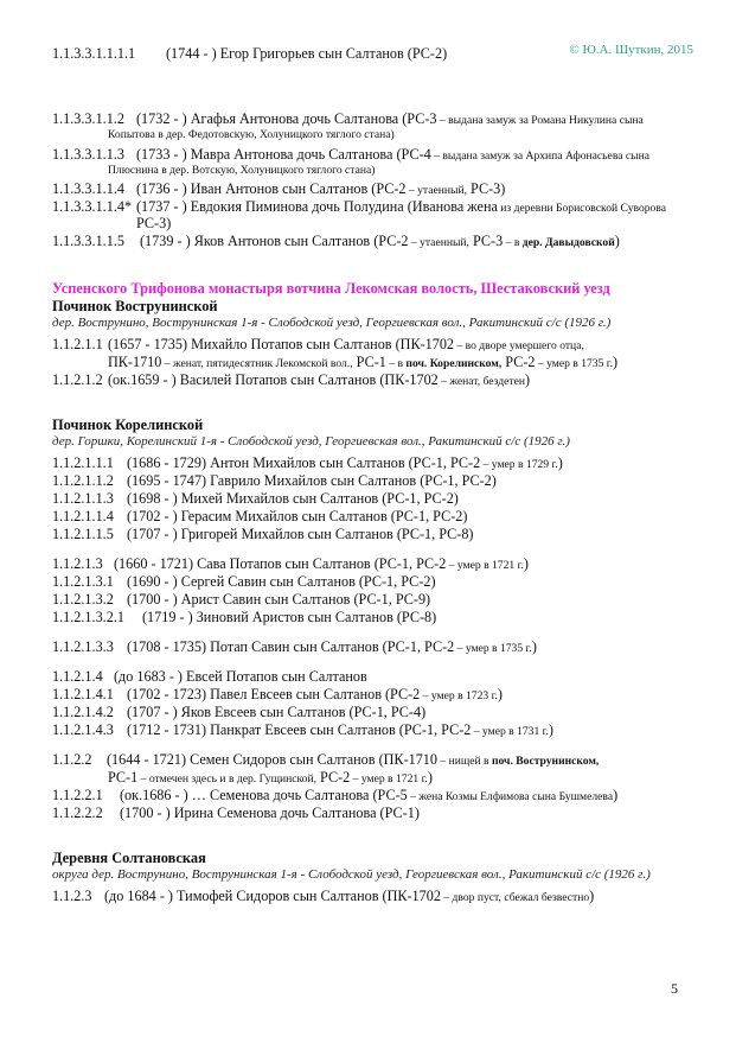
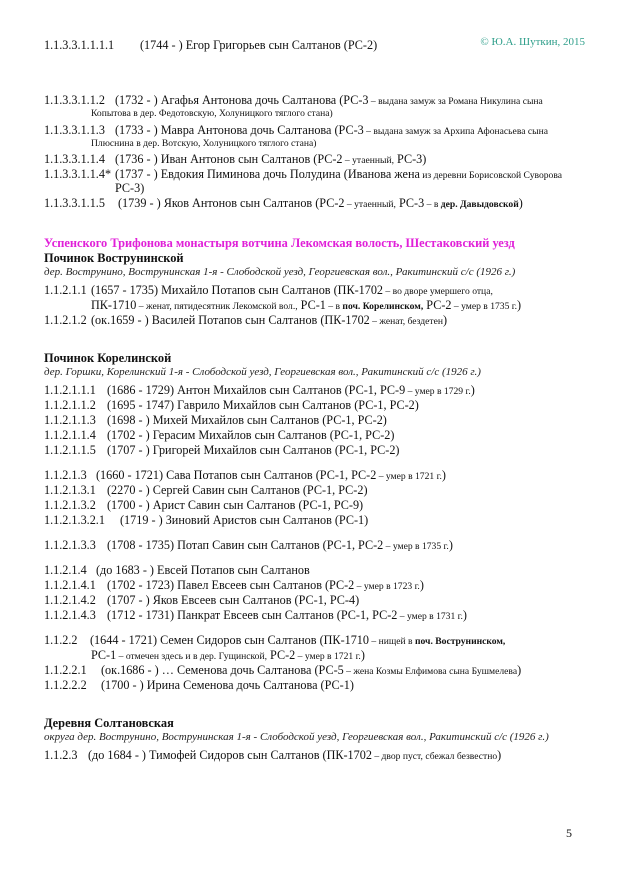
  © Ю.А. Шуткин, 2015
  1.1.3.3.1.1.1.1 (1744 - ) Егор Григорьев сын Салтанов (РС-2)
  1.1.3.3.1.1.2 (1732 - ) Агафья Антонова дочь Салтанова (РС-3 – выдана замуж за Романа Никулина сына
  Копытова в дер. Федотовскую, Холуницкого тяглого стана)
- 1.1.3.3.1.1.3 (1733 - ) Мавра Антонова дочь Салтанова (РС-4 – выдана замуж за Архипа Афонасьева сына
+ 1.1.3.3.1.1.3 (1733 - ) Мавра Антонова дочь Салтанова (РС-3 – выдана замуж за Архипа Афонасьева сына
  Плюснина в дер. Вотскую, Холуницкого тяглого стана)
  1.1.3.3.1.1.4 (1736 - ) Иван Антонов сын Салтанов (РС-2 – утаенный, РС-3)
  1.1.3.3.1.1.4* (1737 - ) Евдокия Пиминова дочь Полудина (Иванова жена из деревни Борисовской Суворова
  РС-3)
  1.1.3.3.1.1.5 (1739 - ) Яков Антонов сын Салтанов (РС-2 – утаенный, РС-3 – в дер. Давыдовской)
  Успенского Трифонова монастыря вотчина Лекомская волость, Шестаковский уезд
  Починок Вострунинской
  дер. Вострунино, Вострунинская 1-я - Слободской уезд, Георгиевская вол., Ракитинский с/с (1926 г.)
  1.1.2.1.1 (1657 - 1735) Михайло Потапов сын Салтанов (ПК-1702 – во дворе умершего отца,
  ПК-1710 – женат, пятидесятник Лекомской вол., РС-1 – в поч. Корелинском, РС-2 – умер в 1735 г.)
  1.1.2.1.2 (ок.1659 - ) Василей Потапов сын Салтанов (ПК-1702 – женат, бездетен)
  Починок Корелинской
  дер. Горшки, Корелинский 1-я - Слободской уезд, Георгиевская вол., Ракитинский с/с (1926 г.)
- 1.1.2.1.1.1 (1686 - 1729) Антон Михайлов сын Салтанов (РС-1, РС-2 – умер в 1729 г.)
+ 1.1.2.1.1.1 (1686 - 1729) Антон Михайлов сын Салтанов (РС-1, РС-9 – умер в 1729 г.)
  1.1.2.1.1.2 (1695 - 1747) Гаврило Михайлов сын Салтанов (РС-1, РС-2)
  1.1.2.1.1.3 (1698 - ) Михей Михайлов сын Салтанов (РС-1, РС-2)
  1.1.2.1.1.4 (1702 - ) Герасим Михайлов сын Салтанов (РС-1, РС-2)
- 1.1.2.1.1.5 (1707 - ) Григорей Михайлов сын Салтанов (РС-1, РС-8)
+ 1.1.2.1.1.5 (1707 - ) Григорей Михайлов сын Салтанов (РС-1, РС-2)
  1.1.2.1.3 (1660 - 1721) Сава Потапов сын Салтанов (РС-1, РС-2 – умер в 1721 г.)
- 1.1.2.1.3.1 (1690 - ) Сергей Савин сын Салтанов (РС-1, РС-2)
+ 1.1.2.1.3.1 (2270 - ) Сергей Савин сын Салтанов (РС-1, РС-2)
  1.1.2.1.3.2 (1700 - ) Арист Савин сын Салтанов (РС-1, РС-9)
- 1.1.2.1.3.2.1 (1719 - ) Зиновий Аристов сын Салтанов (РС-8)
+ 1.1.2.1.3.2.1 (1719 - ) Зиновий Аристов сын Салтанов (РС-1)
  1.1.2.1.3.3 (1708 - 1735) Потап Савин сын Салтанов (РС-1, РС-2 – умер в 1735 г.)
  1.1.2.1.4 (до 1683 - ) Евсей Потапов сын Салтанов
  1.1.2.1.4.1 (1702 - 1723) Павел Евсеев сын Салтанов (РС-2 – умер в 1723 г.)
  1.1.2.1.4.2 (1707 - ) Яков Евсеев сын Салтанов (РС-1, РС-4)
  1.1.2.1.4.3 (1712 - 1731) Панкрат Евсеев сын Салтанов (РС-1, РС-2 – умер в 1731 г.)
  1.1.2.2 (1644 - 1721) Семен Сидоров сын Салтанов (ПК-1710 – нищей в поч. Вострунинском,
  РС-1 – отмечен здесь и в дер. Гущинской, РС-2 – умер в 1721 г.)
  1.1.2.2.1 (ок.1686 - ) … Семенова дочь Салтанова (РС-5 – жена Козмы Елфимова сына Бушмелева)
  1.1.2.2.2 (1700 - ) Ирина Семенова дочь Салтанова (РС-1)
  Деревня Солтановская
  округа дер. Вострунино, Вострунинская 1-я - Слободской уезд, Георгиевская вол., Ракитинский с/с (1926 г.)
  1.1.2.3 (до 1684 - ) Тимофей Сидоров сын Салтанов (ПК-1702 – двор пуст, сбежал безвестно)
  5
